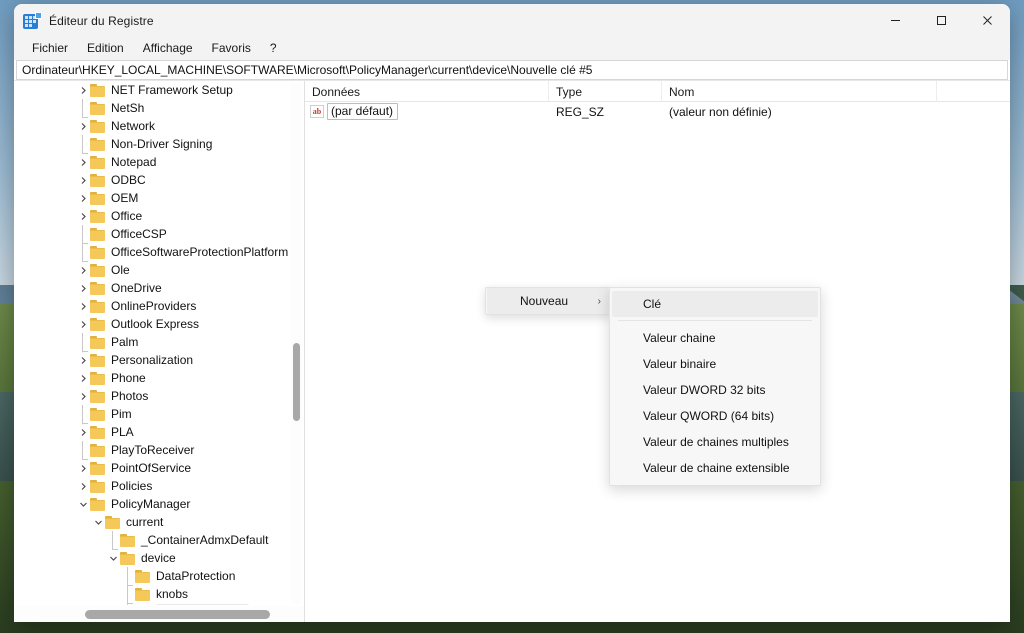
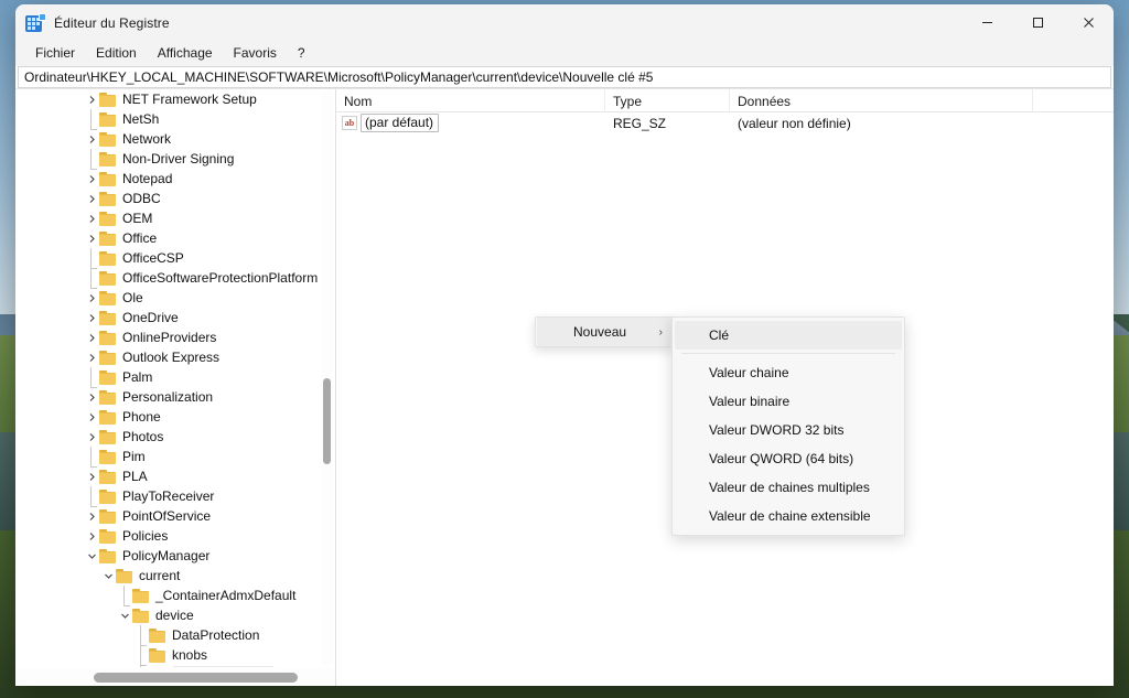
  Éditeur du Registre
  Fichier
  Edition
  Affichage
  Favoris
  ?
  Ordinateur\HKEY_LOCAL_MACHINE\SOFTWARE\Microsoft\PolicyManager\current\device\Nouvelle clé #5
  NET Framework Setup
  NetSh
  Network
  Non-Driver Signing
  Notepad
  ODBC
  OEM
  Office
  OfficeCSP
  OfficeSoftwareProtectionPlatform
  Ole
  OneDrive
  OnlineProviders
  Outlook Express
  Palm
  Personalization
  Phone
  Photos
  Pim
  PLA
  PlayToReceiver
  PointOfService
  Policies
  PolicyManager
  current
  _ContainerAdmxDefault
  device
  DataProtection
  knobs
- Données
+ Nom
  Type
- Nom
+ Données
  ab
  (par défaut)
  REG_SZ
  (valeur non définie)
  Nouveau
  ›
  Clé
  Valeur chaine
  Valeur binaire
  Valeur DWORD 32 bits
  Valeur QWORD (64 bits)
  Valeur de chaines multiples
  Valeur de chaine extensible
